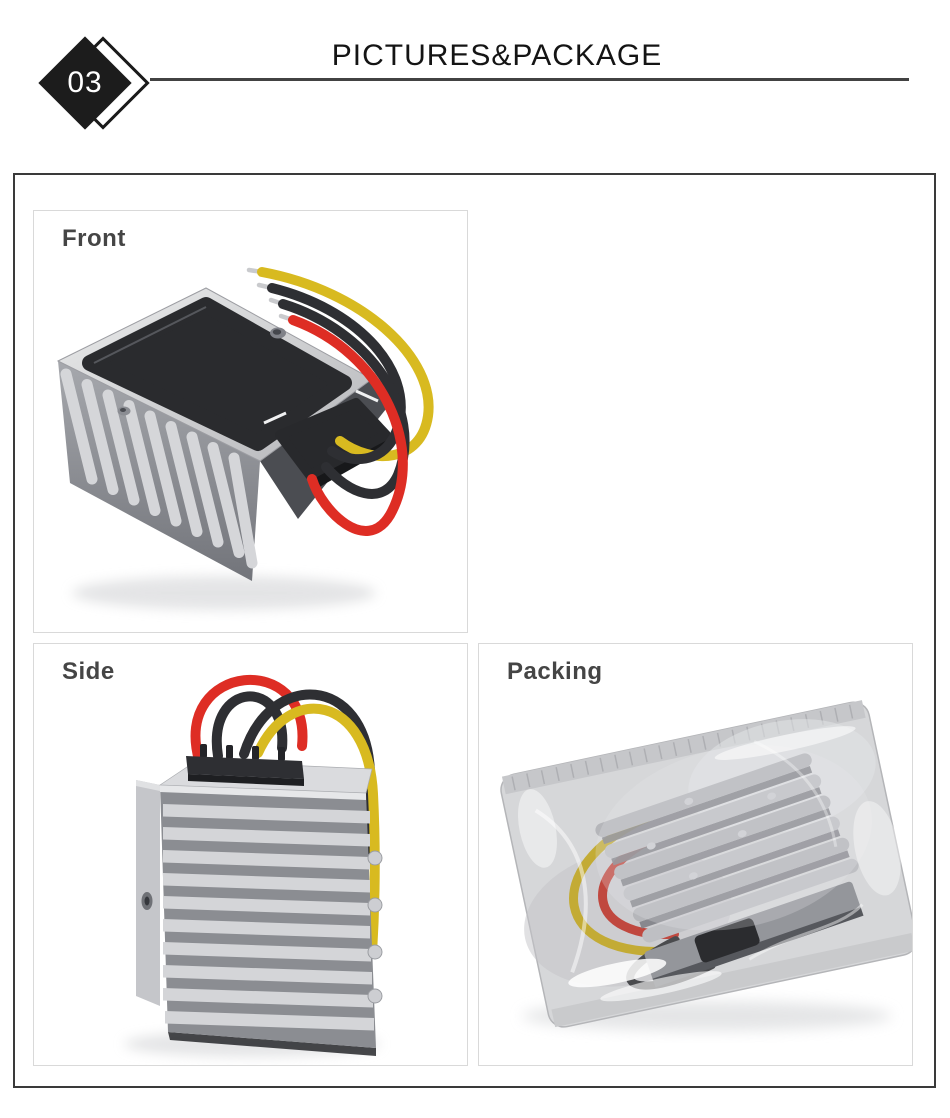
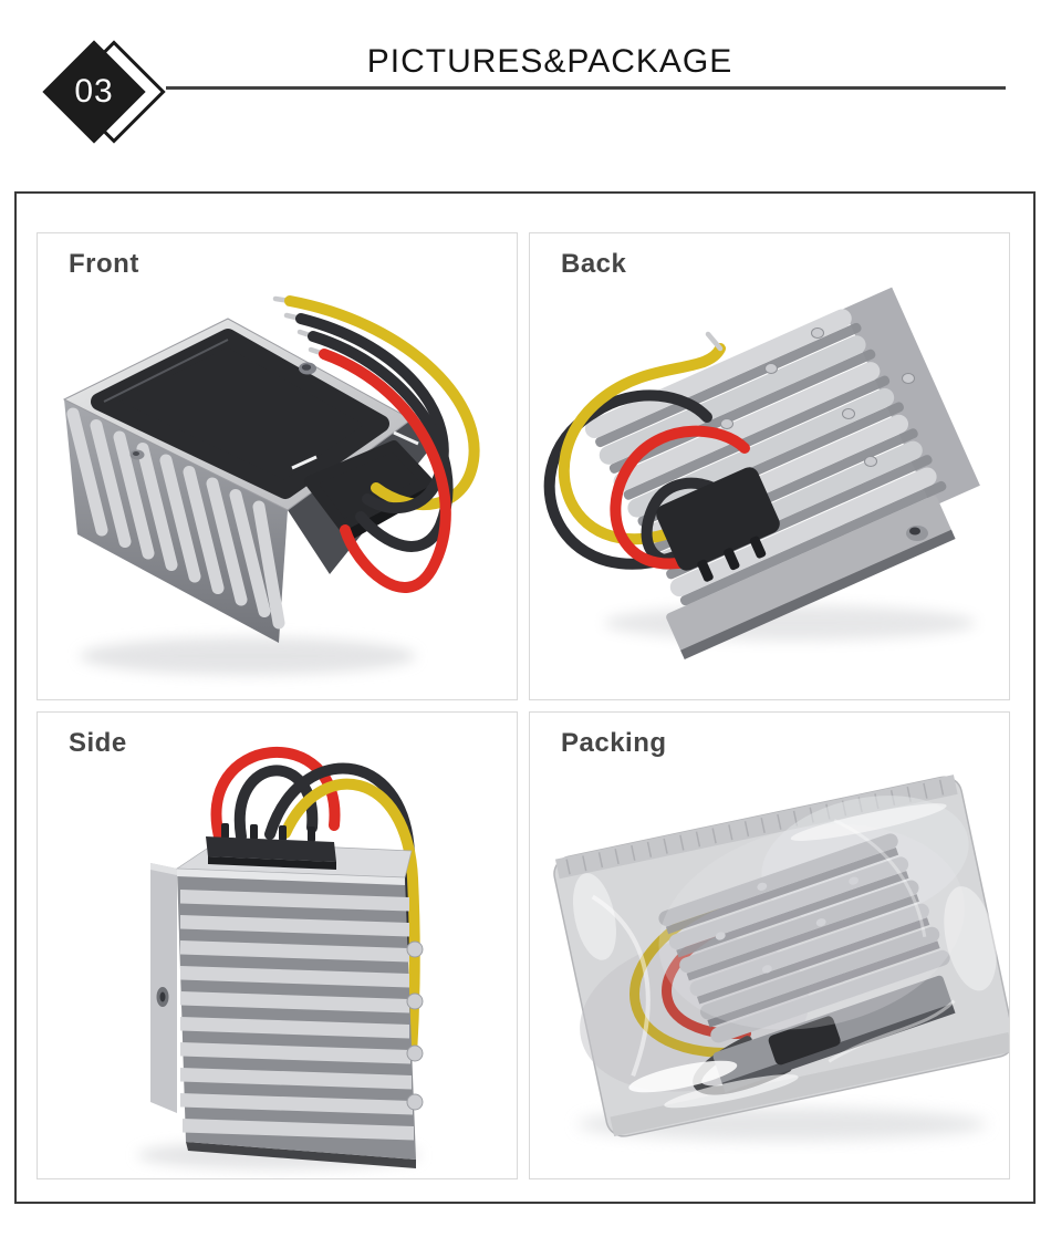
  03
  PICTURES&PACKAGE
  Front
+ Back
  Side
  Packing
